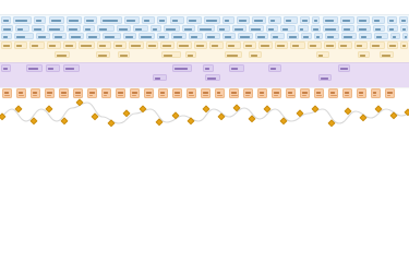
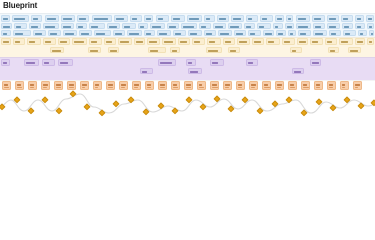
+ Blueprint
